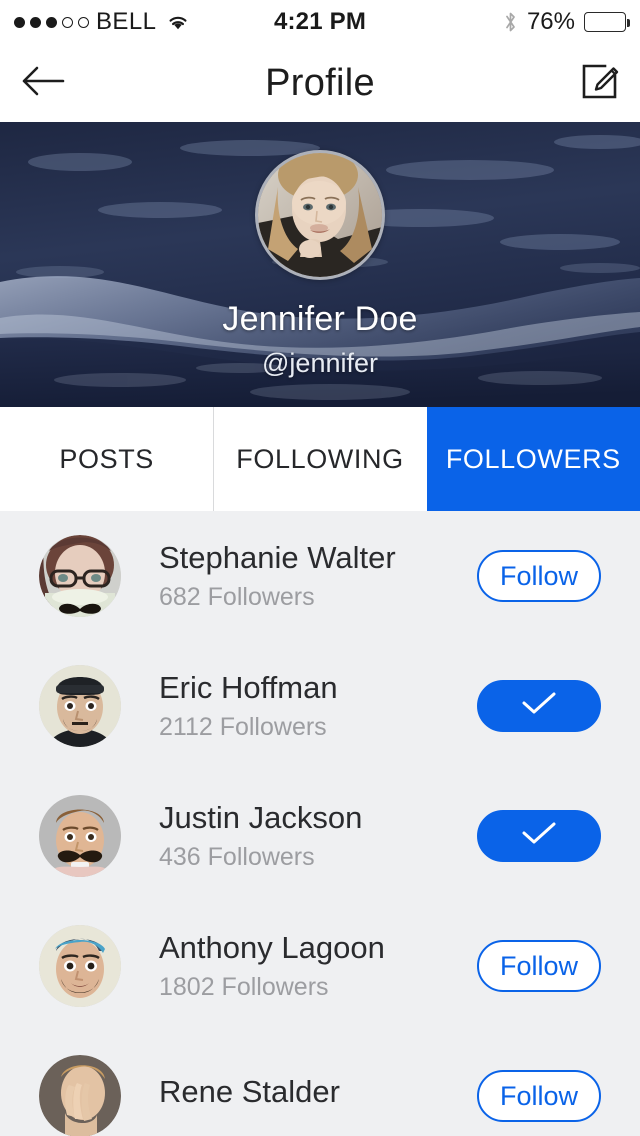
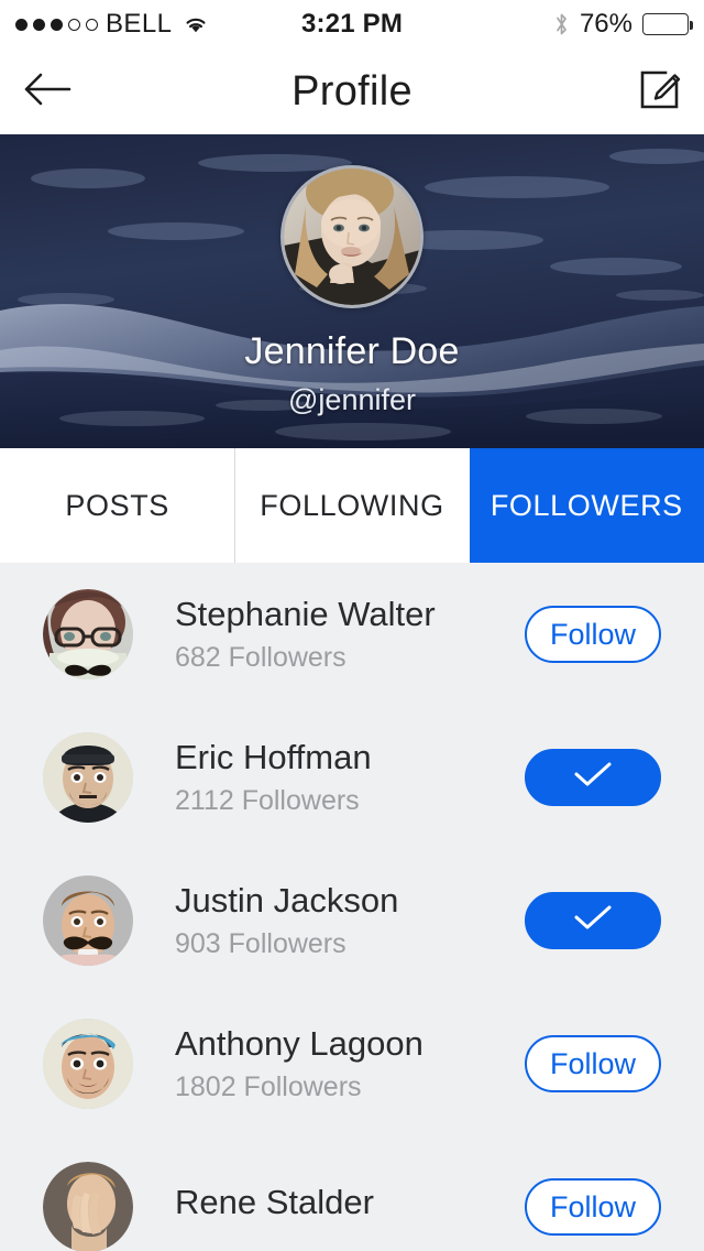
  BELL
- 4:21 PM
+ 3:21 PM
  76%
  Profile
  Jennifer Doe
  @jennifer
  POSTS
  FOLLOWING
  FOLLOWERS
  Stephanie Walter
  682 Followers
  Follow
  Eric Hoffman
  2112 Followers
  Justin Jackson
- 436 Followers
+ 903 Followers
  Anthony Lagoon
  1802 Followers
  Follow
  Rene Stalder
  Follow
